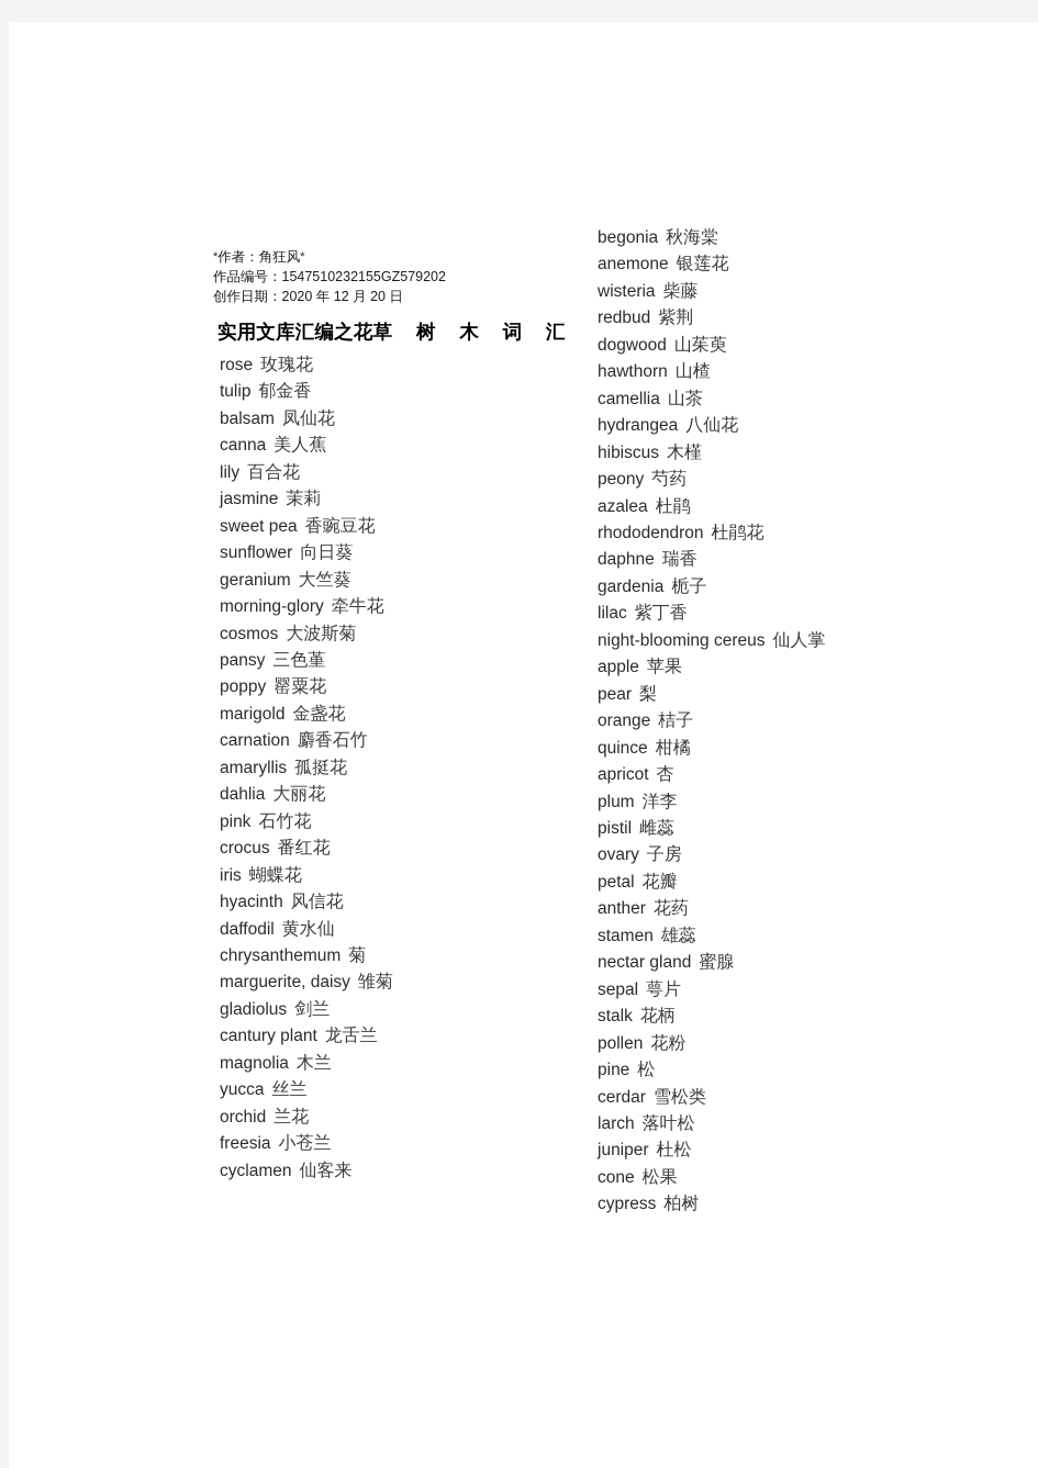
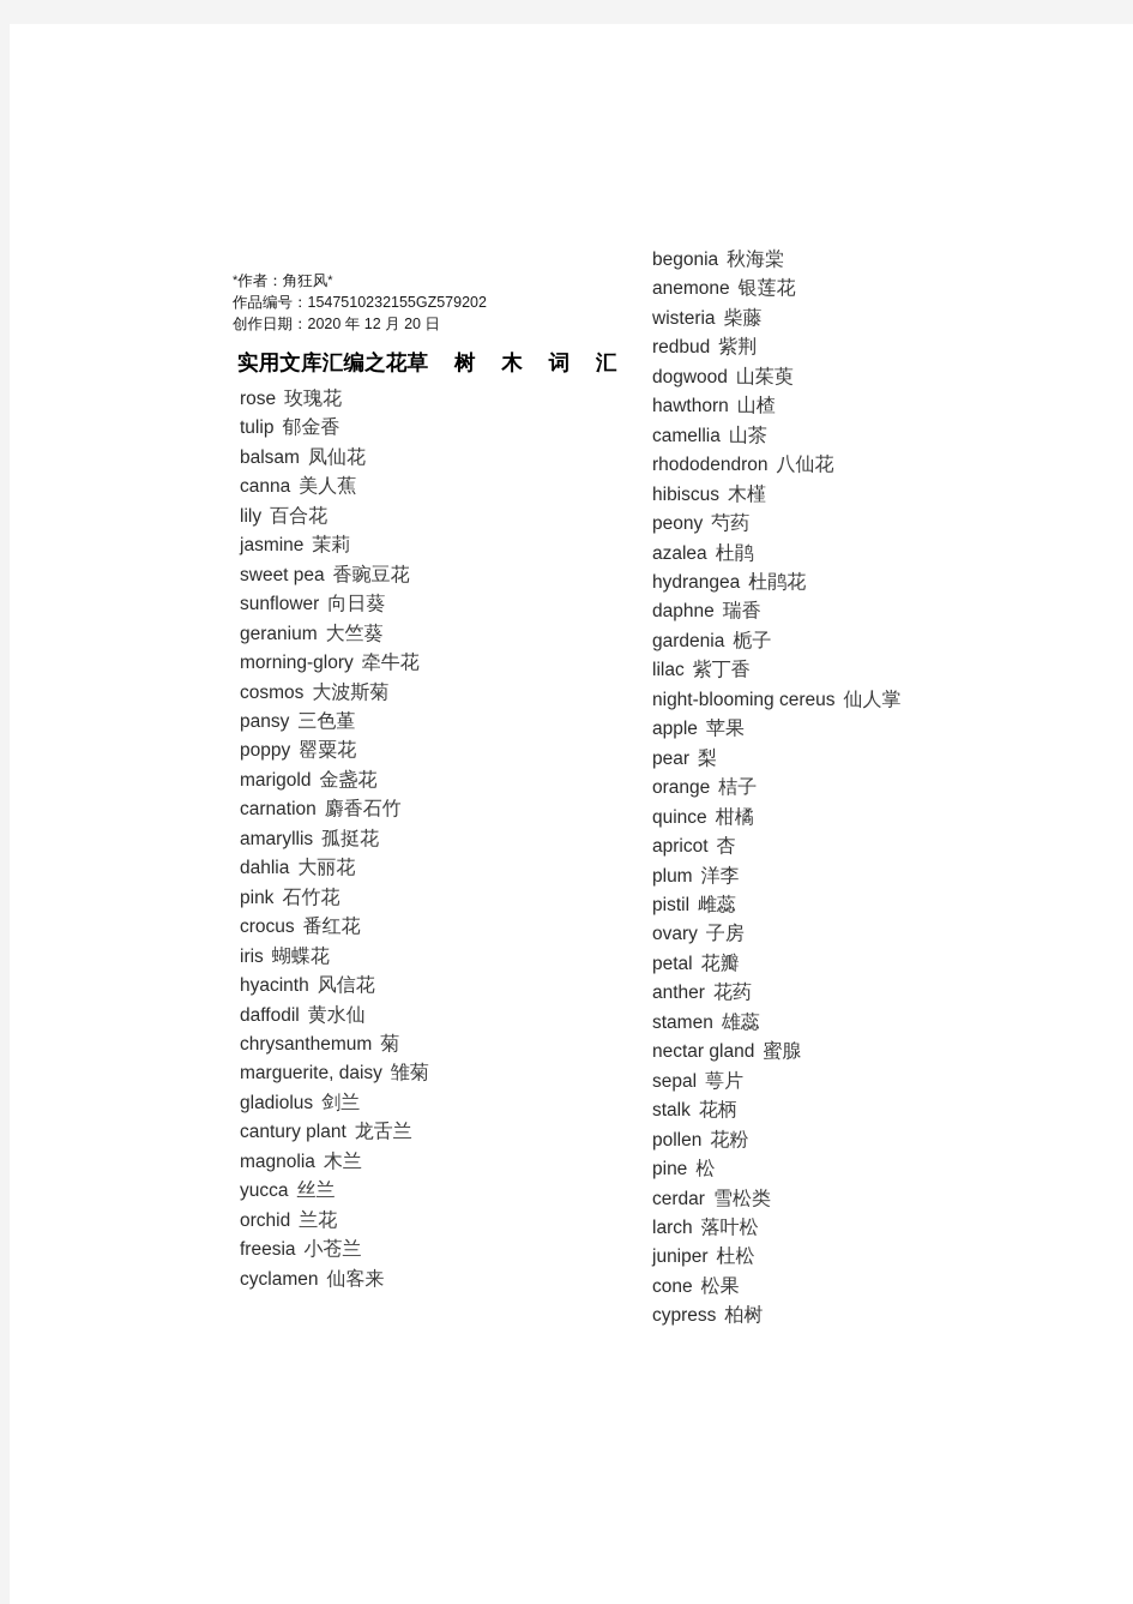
  *作者：角狂风*
  作品编号：1547510232155GZ579202
  创作日期：2020 年 12 月 20 日
  实用文库汇编之花草 树 木 词 汇
  rose 玫瑰花
  tulip 郁金香
  balsam 凤仙花
  canna 美人蕉
  lily 百合花
  jasmine 茉莉
  sweet pea 香豌豆花
  sunflower 向日葵
  geranium 大竺葵
  morning-glory 牵牛花
  cosmos 大波斯菊
  pansy 三色堇
  poppy 罂粟花
  marigold 金盏花
  carnation 麝香石竹
  amaryllis 孤挺花
  dahlia 大丽花
  pink 石竹花
  crocus 番红花
  iris 蝴蝶花
  hyacinth 风信花
  daffodil 黄水仙
  chrysanthemum 菊
  marguerite, daisy 雏菊
  gladiolus 剑兰
  cantury plant 龙舌兰
  magnolia 木兰
  yucca 丝兰
  orchid 兰花
  freesia 小苍兰
  cyclamen 仙客来
  begonia 秋海棠
  anemone 银莲花
  wisteria 柴藤
  redbud 紫荆
  dogwood 山茱萸
  hawthorn 山楂
  camellia 山茶
- hydrangea 八仙花
+ rhododendron 八仙花
  hibiscus 木槿
  peony 芍药
  azalea 杜鹃
- rhododendron 杜鹃花
+ hydrangea 杜鹃花
  daphne 瑞香
  gardenia 栀子
  lilac 紫丁香
  night-blooming cereus 仙人掌
  apple 苹果
  pear 梨
  orange 桔子
  quince 柑橘
  apricot 杏
  plum 洋李
  pistil 雌蕊
  ovary 子房
  petal 花瓣
  anther 花药
  stamen 雄蕊
  nectar gland 蜜腺
  sepal 萼片
  stalk 花柄
  pollen 花粉
  pine 松
  cerdar 雪松类
  larch 落叶松
  juniper 杜松
  cone 松果
  cypress 柏树
